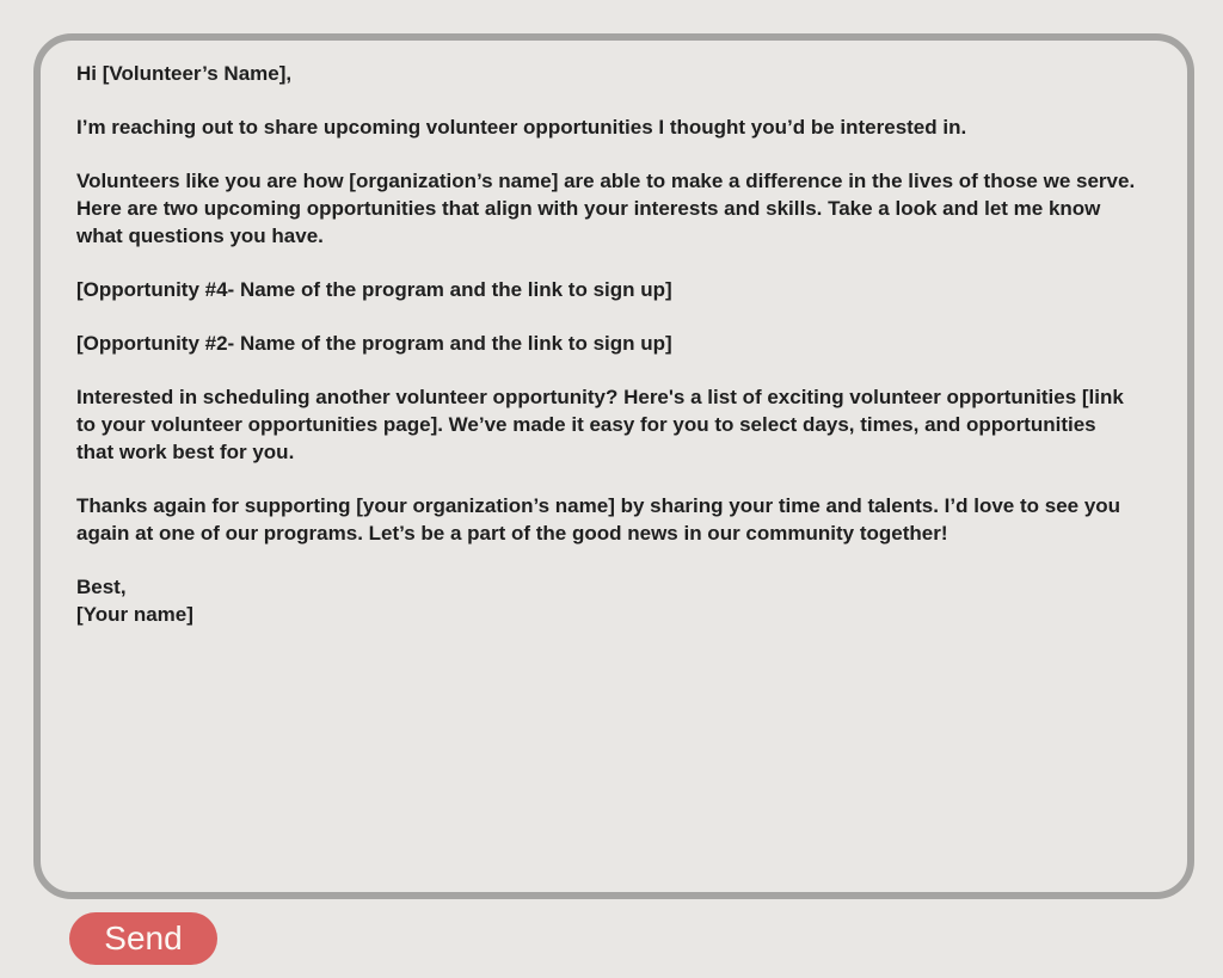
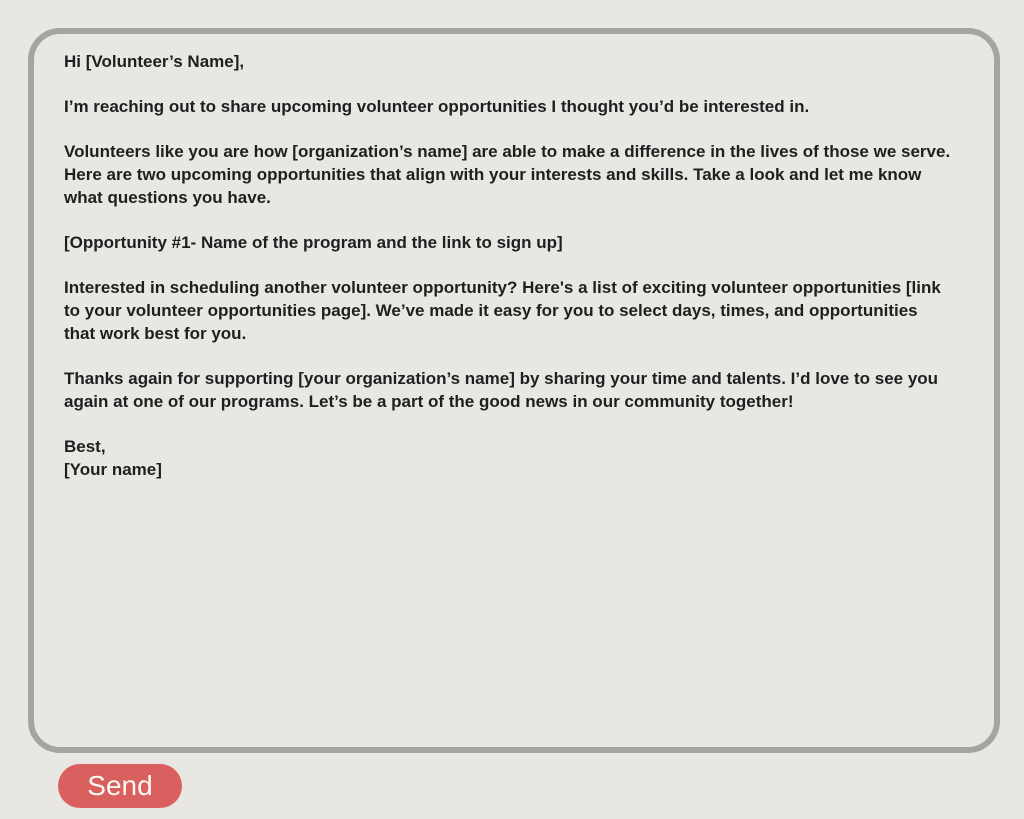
  Hi [Volunteer’s Name],
  I’m reaching out to share upcoming volunteer opportunities I thought you’d be interested in.
  Volunteers like you are how [organization’s name] are able to make a difference in the lives of those we serve.
  Here are two upcoming opportunities that align with your interests and skills. Take a look and let me know
  what questions you have.
- [Opportunity #4- Name of the program and the link to sign up]
+ [Opportunity #1- Name of the program and the link to sign up]
- [Opportunity #2- Name of the program and the link to sign up]
  Interested in scheduling another volunteer opportunity? Here's a list of exciting volunteer opportunities [link
  to your volunteer opportunities page]. We’ve made it easy for you to select days, times, and opportunities
  that work best for you.
  Thanks again for supporting [your organization’s name] by sharing your time and talents. I’d love to see you
  again at one of our programs. Let’s be a part of the good news in our community together!
  Best,
  [Your name]
  Send
